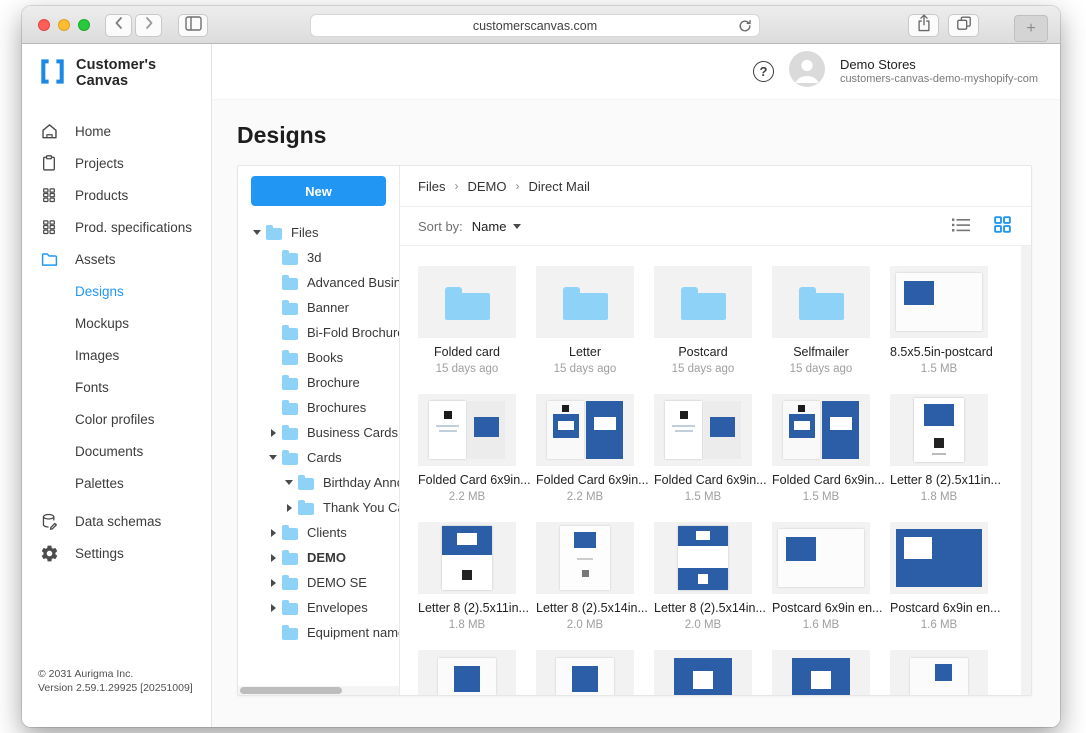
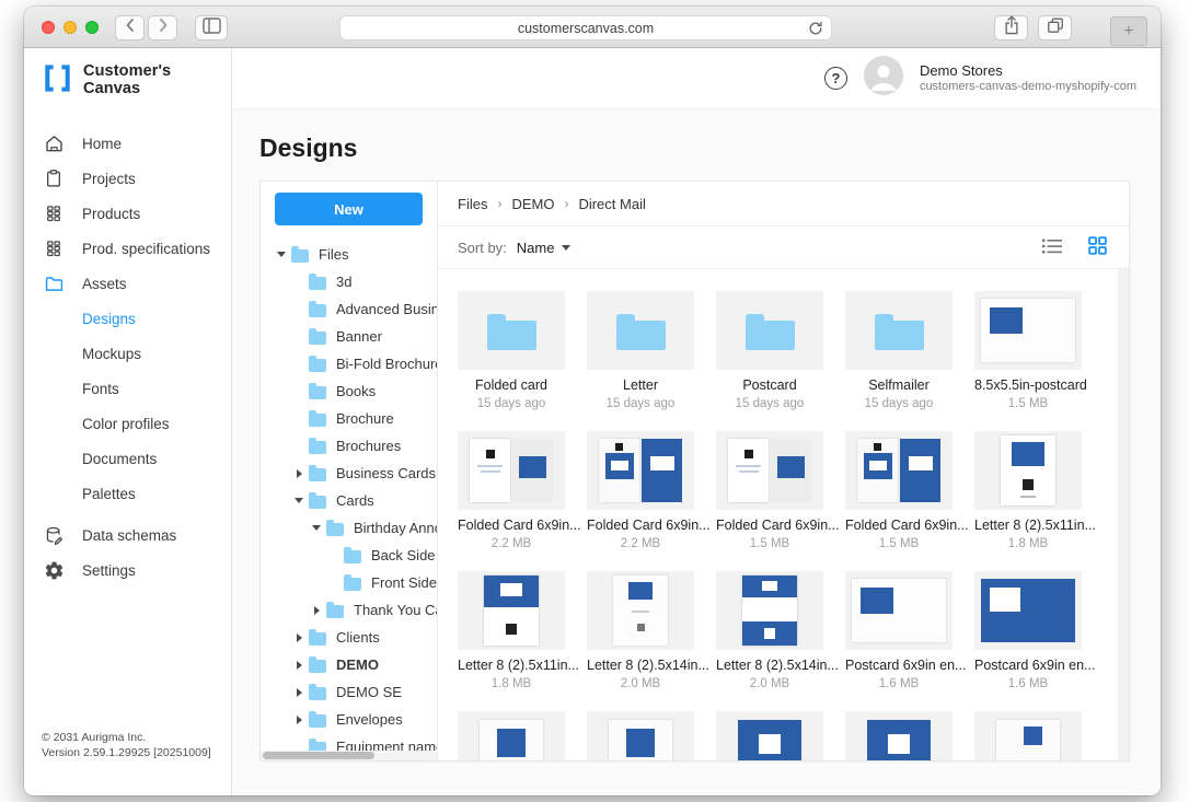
  customerscanvas.com
  +
  Customer's
  Canvas
  Home
  Projects
  Products
  Prod. specifications
  Assets
  Designs
  Mockups
- Images
  Fonts
  Color profiles
  Documents
  Palettes
  Data schemas
  Settings
  © 2031 Aurigma Inc.
  Version 2.59.1.29925 [20251009]
  ?
  Demo Stores
  customers-canvas-demo-myshopify-com
  Designs
  New
  Files
  3d
  Advanced Busin
  Banner
  Bi-Fold Brochur
  Books
  Brochure
  Brochures
  Business Cards
  Cards
  Birthday Ann
+ Back Side
+ Front Side
  Thank You C
  Clients
  DEMO
  DEMO SE
  Envelopes
  Equipment nam
  Files
  ›
  DEMO
  ›
  Direct Mail
  Sort by:
  Name
  Folded card
  15 days ago
  Letter
  15 days ago
  Postcard
  15 days ago
  Selfmailer
  15 days ago
  8.5x5.5in-postcard
  1.5 MB
  Folded Card 6x9in...
  2.2 MB
  Folded Card 6x9in...
  2.2 MB
  Folded Card 6x9in...
  1.5 MB
  Folded Card 6x9in...
  1.5 MB
  Letter 8 (2).5x11in...
  1.8 MB
  Letter 8 (2).5x11in...
  1.8 MB
  Letter 8 (2).5x14in...
  2.0 MB
  Letter 8 (2).5x14in...
  2.0 MB
  Postcard 6x9in en...
  1.6 MB
  Postcard 6x9in en...
  1.6 MB
